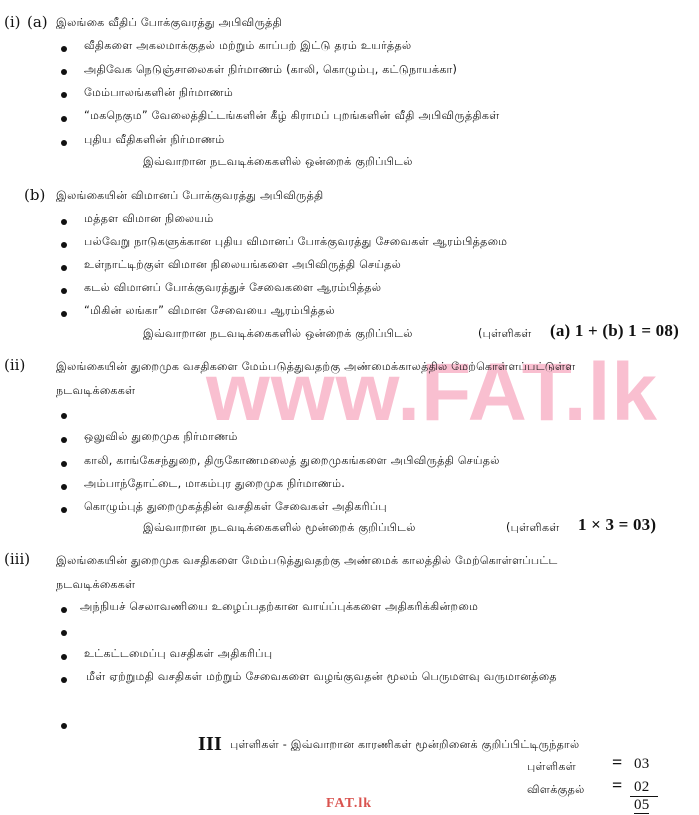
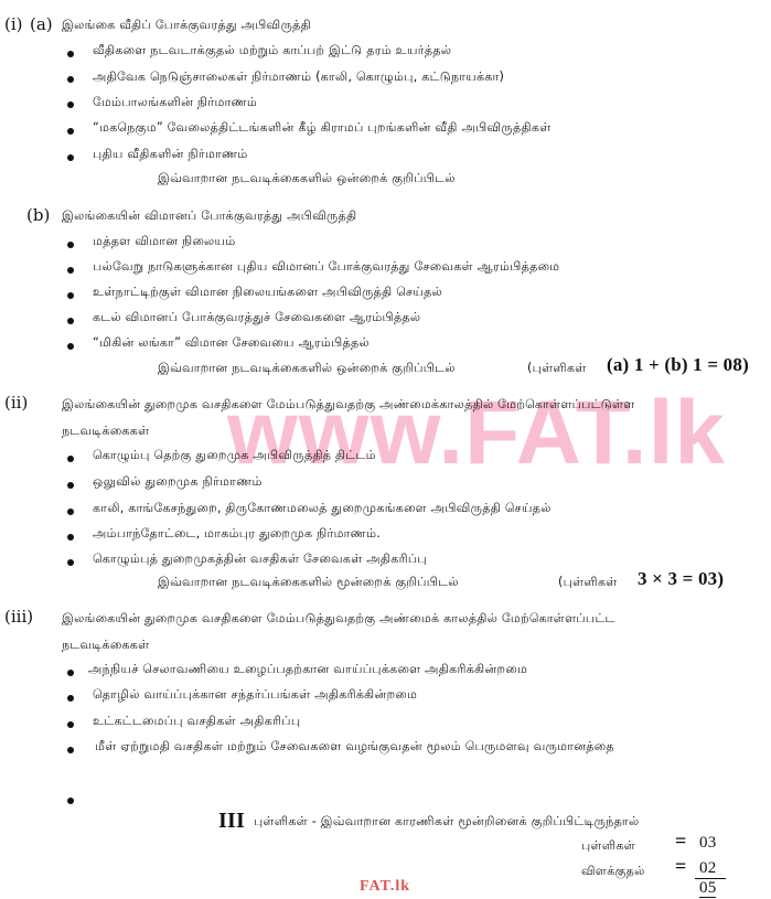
  www.FAT.lk
  (i)
  (a)
  இலங்கை வீதிப் போக்குவரத்து அபிவிருத்தி
- வீதிகளை அகலமாக்குதல் மற்றும் காப்பற் இட்டு தரம் உயர்த்தல்
+ வீதிகளை நடவடாக்குதல் மற்றும் காப்பற் இட்டு தரம் உயர்த்தல்
  அதிவேக நெடுஞ்சாலைகள் நிர்மாணம் (காலி, கொழும்பு, கட்டுநாயக்கா)
  மேம்பாலங்களின் நிர்மாணம்
  “மகநெகும” வேலைத்திட்டங்களின் கீழ் கிராமப் புறங்களின் வீதி அபிவிருத்திகள்
  புதிய வீதிகளின் நிர்மாணம்
  இவ்வாறான நடவடிக்கைகளில் ஒன்றைக் குறிப்பிடல்
  (b)
  இலங்கையின் விமானப் போக்குவரத்து அபிவிருத்தி
  மத்தள விமான நிலையம்
  பல்வேறு நாடுகளுக்கான புதிய விமானப் போக்குவரத்து சேவைகள் ஆரம்பித்தமை
  உள்நாட்டிற்குள் விமான நிலையங்களை அபிவிருத்தி செய்தல்
  கடல் விமானப் போக்குவரத்துச் சேவைகளை ஆரம்பித்தல்
  “மிகின் லங்கா” விமான சேவையை ஆரம்பித்தல்
  இவ்வாறான நடவடிக்கைகளில் ஒன்றைக் குறிப்பிடல்
  (புள்ளிகள்
  (a) 1 + (b) 1 = 08)
  (ii)
  இலங்கையின் துறைமுக வசதிகளை மேம்படுத்துவதற்கு அண்மைக்காலத்தில் மேற்கொள்ளப்பட்டுள்ள
  நடவடிக்கைகள்
+ கொழும்பு தெற்கு துறைமுக அபிவிருத்தித் திட்டம்
  ஒலுவில் துறைமுக நிர்மாணம்
  காலி, காங்கேசந்துறை, திருகோணமலைத் துறைமுகங்களை அபிவிருத்தி செய்தல்
  அம்பாந்தோட்டை, மாகம்புர துறைமுக நிர்மாணம்.
  கொழும்புத் துறைமுகத்தின் வசதிகள் சேவைகள் அதிகரிப்பு
  இவ்வாறான நடவடிக்கைகளில் மூன்றைக் குறிப்பிடல்
  (புள்ளிகள்
- 1 × 3 = 03)
+ 3 × 3 = 03)
  (iii)
  இலங்கையின் துறைமுக வசதிகளை மேம்படுத்துவதற்கு அண்மைக் காலத்தில் மேற்கொள்ளப்பட்ட
  நடவடிக்கைகள்
  அந்நியச் செலாவணியை உழைப்பதற்கான வாய்ப்புக்களை அதிகரிக்கின்றமை
+ தொழில் வாய்ப்புக்கான சந்தர்ப்பங்கள் அதிகரிக்கின்றமை
  உட்கட்டமைப்பு வசதிகள் அதிகரிப்பு
  மீள் ஏற்றுமதி வசதிகள் மற்றும் சேவைகளை வழங்குவதன் மூலம் பெருமளவு வருமானத்தை
  III
  புள்ளிகள் - இவ்வாறான காரணிகள் மூன்றினைக் குறிப்பிட்டிருந்தால்
  புள்ளிகள்
  =
  03
  விளக்குதல்
  =
  02
  05
  FAT.lk
